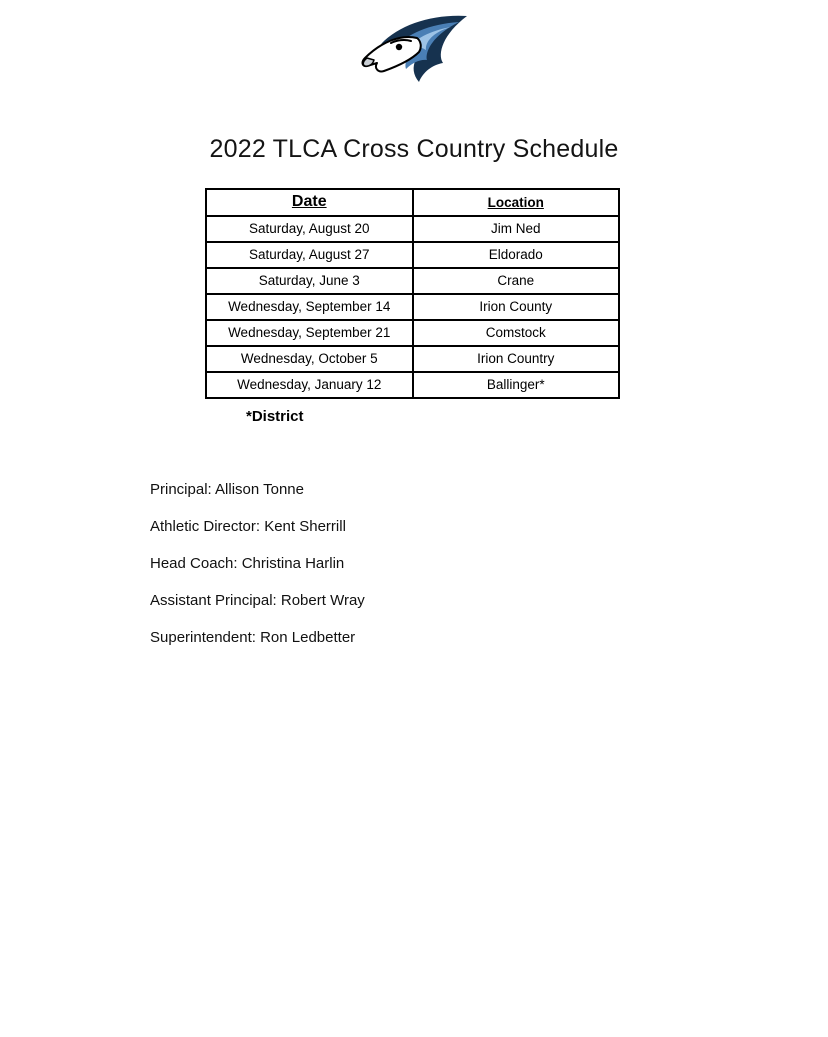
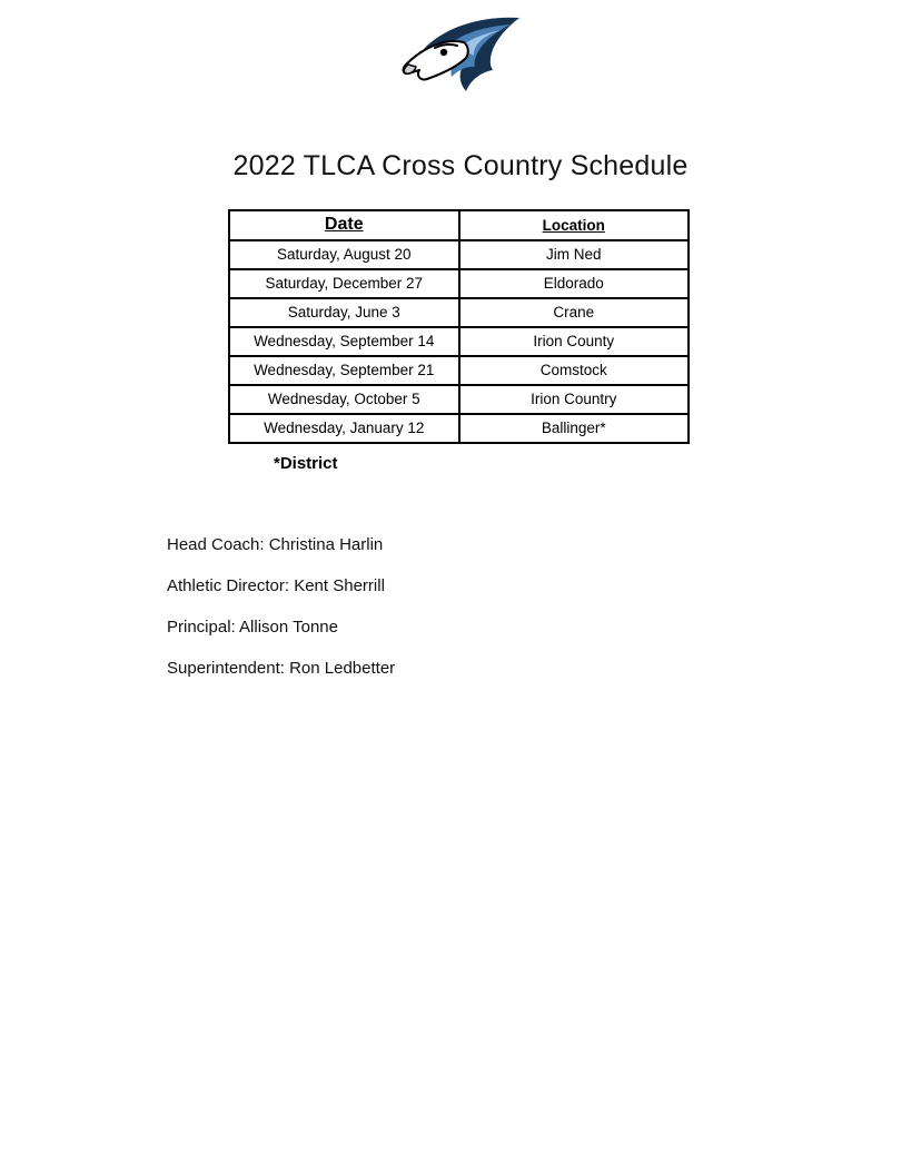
  2022 TLCA Cross Country Schedule
  Date	Location
  Saturday, August 20	Jim Ned
- Saturday, August 27	Eldorado
+ Saturday, December 27	Eldorado
  Saturday, June 3	Crane
  Wednesday, September 14	Irion County
  Wednesday, September 21	Comstock
  Wednesday, October 5	Irion Country
  Wednesday, January 12	Ballinger*
  *District
- Principal: Allison Tonne
+ Head Coach: Christina Harlin
  Athletic Director: Kent Sherrill
- Head Coach: Christina Harlin
+ Principal: Allison Tonne
- Assistant Principal: Robert Wray
  Superintendent: Ron Ledbetter
